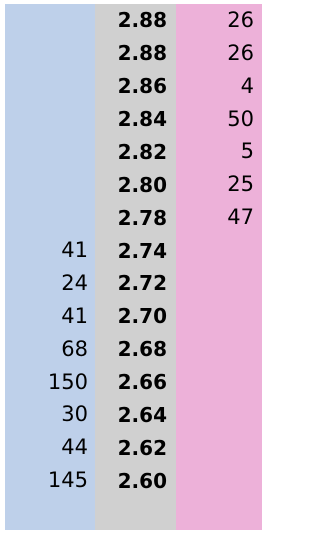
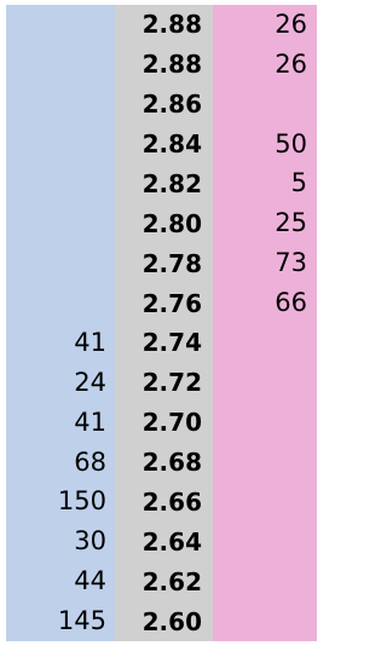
  2.88
  26
  2.88
  26
  2.86
- 4
  2.84
  50
  2.82
  5
  2.80
  25
  2.78
- 47
+ 73
+ 2.76
+ 66
  41
  2.74
  24
  2.72
  41
  2.70
  68
  2.68
  150
  2.66
  30
  2.64
  44
  2.62
  145
  2.60
